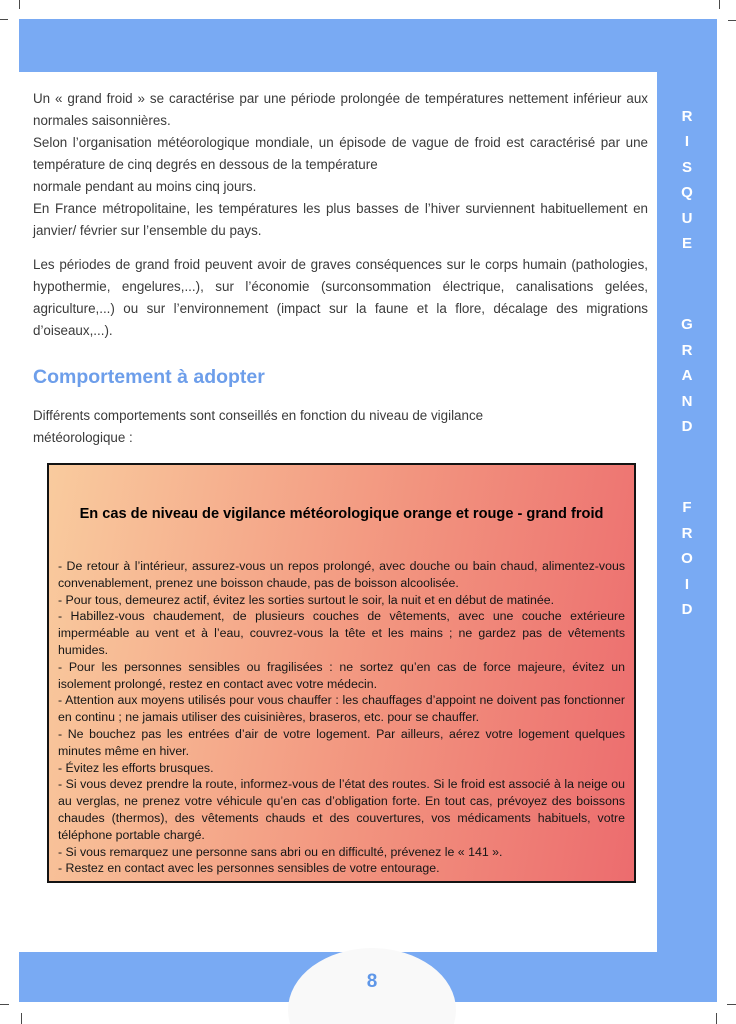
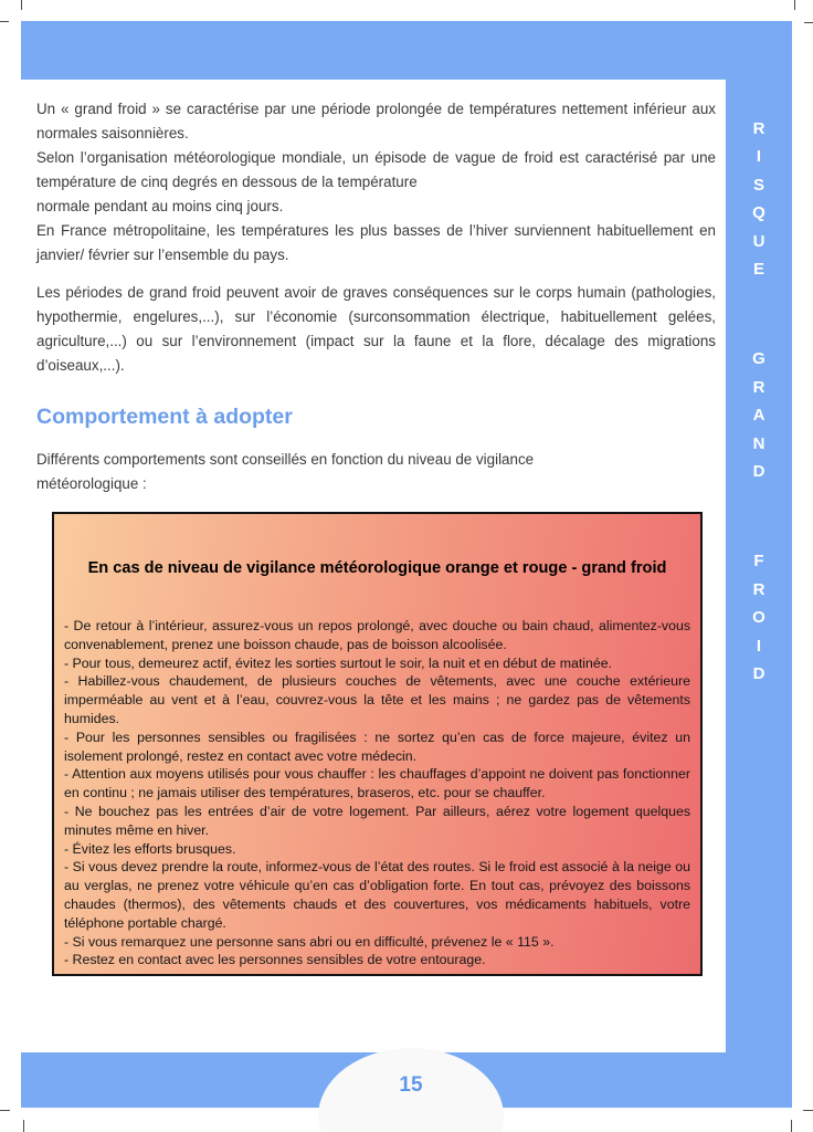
  R
  I
  S
  Q
  U
  E
  G
  R
  A
  N
  D
  F
  R
  O
  I
  D
  Un « grand froid » se caractérise par une période prolongée de températures nettement inférieur aux normales saisonnières.
  Selon l’organisation météorologique mondiale, un épisode de vague de froid est caractérisé par une température de cinq degrés en dessous de la température
  normale pendant au moins cinq jours.
  En France métropolitaine, les températures les plus basses de l’hiver surviennent habituellement en janvier/ février sur l’ensemble du pays.
- Les périodes de grand froid peuvent avoir de graves conséquences sur le corps humain (pathologies, hypothermie, engelures,...), sur l’économie (surconsommation électrique, canalisations gelées, agriculture,...) ou sur l’environnement (impact sur la faune et la flore, décalage des migrations d’oiseaux,...).
+ Les périodes de grand froid peuvent avoir de graves conséquences sur le corps humain (pathologies, hypothermie, engelures,...), sur l’économie (surconsommation électrique, habituellement gelées, agriculture,...) ou sur l’environnement (impact sur la faune et la flore, décalage des migrations d’oiseaux,...).
  Comportement à adopter
  Différents comportements sont conseillés en fonction du niveau de vigilance
  météorologique :
  En cas de niveau de vigilance météorologique orange et rouge - grand froid
  - De retour à l’intérieur, assurez-vous un repos prolongé, avec douche ou bain chaud, alimentez-vous convenablement, prenez une boisson chaude, pas de boisson alcoolisée.
  - Pour tous, demeurez actif, évitez les sorties surtout le soir, la nuit et en début de matinée.
  - Habillez-vous chaudement, de plusieurs couches de vêtements, avec une couche extérieure imperméable au vent et à l’eau, couvrez-vous la tête et les mains ; ne gardez pas de vêtements humides.
  - Pour les personnes sensibles ou fragilisées : ne sortez qu’en cas de force majeure, évitez un isolement prolongé, restez en contact avec votre médecin.
- - Attention aux moyens utilisés pour vous chauffer : les chauffages d’appoint ne doivent pas fonctionner en continu ; ne jamais utiliser des cuisinières, braseros, etc. pour se chauffer.
+ - Attention aux moyens utilisés pour vous chauffer : les chauffages d’appoint ne doivent pas fonctionner en continu ; ne jamais utiliser des températures, braseros, etc. pour se chauffer.
  - Ne bouchez pas les entrées d’air de votre logement. Par ailleurs, aérez votre logement quelques minutes même en hiver.
  - Évitez les efforts brusques.
  - Si vous devez prendre la route, informez-vous de l’état des routes. Si le froid est associé à la neige ou au verglas, ne prenez votre véhicule qu’en cas d’obligation forte. En tout cas, prévoyez des boissons chaudes (thermos), des vêtements chauds et des couvertures, vos médicaments habituels, votre téléphone portable chargé.
- - Si vous remarquez une personne sans abri ou en difficulté, prévenez le « 141 ».
+ - Si vous remarquez une personne sans abri ou en difficulté, prévenez le « 115 ».
  - Restez en contact avec les personnes sensibles de votre entourage.
- 8
+ 15
